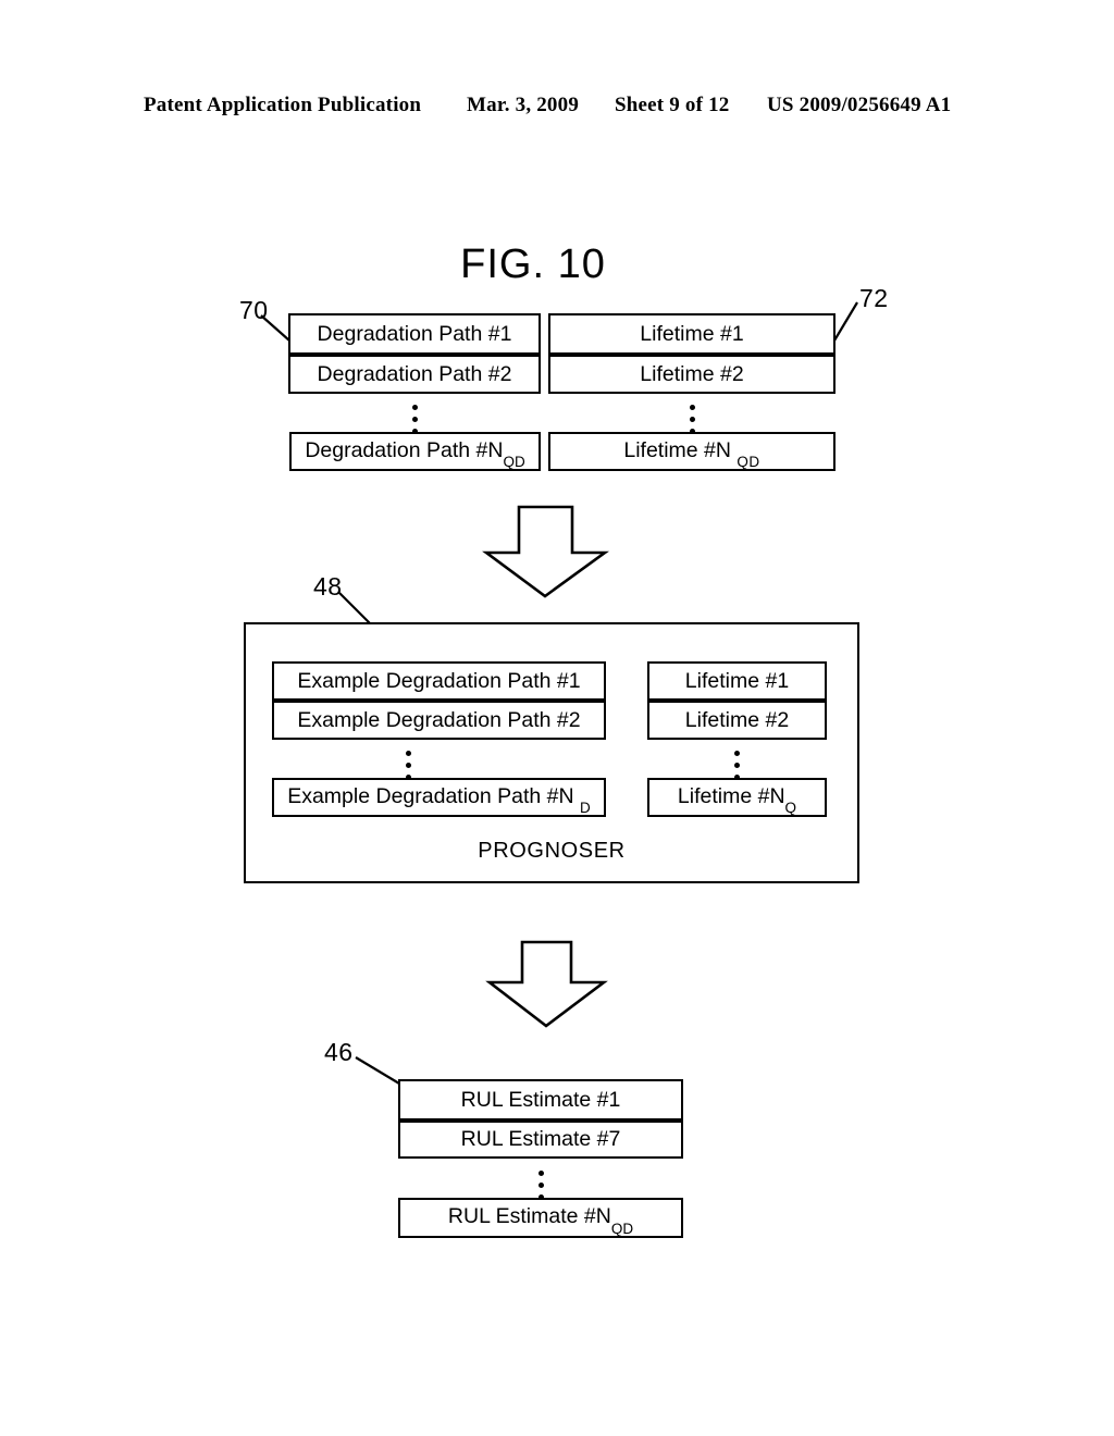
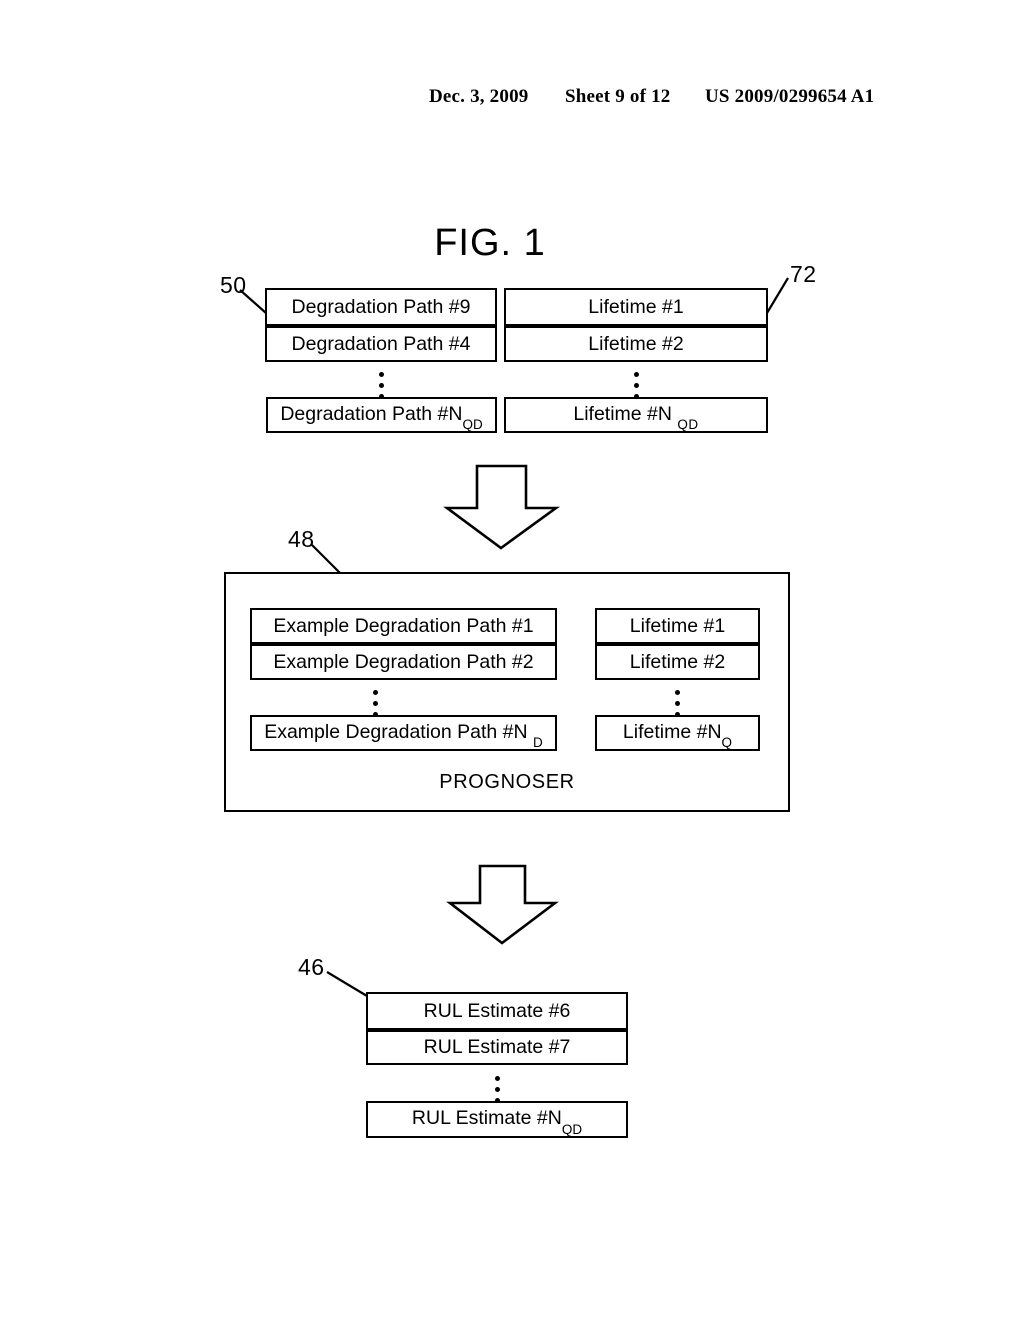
- Patent Application Publication
- Mar. 3, 2009
+ Dec. 3, 2009
  Sheet 9 of 12
- US 2009/0256649 A1
+ US 2009/0299654 A1
- FIG. 10
+ FIG. 1
- 70
+ 50
  72
  48
  46
- Degradation Path #1
+ Degradation Path #9
- Degradation Path #2
+ Degradation Path #4
  Degradation Path #NQD
  Lifetime #1
  Lifetime #2
  Lifetime #N QD
  Example Degradation Path #1
  Example Degradation Path #2
  Example Degradation Path #N D
  Lifetime #1
  Lifetime #2
  Lifetime #NQ
  PROGNOSER
- RUL Estimate #1
+ RUL Estimate #6
  RUL Estimate #7
  RUL Estimate #NQD
